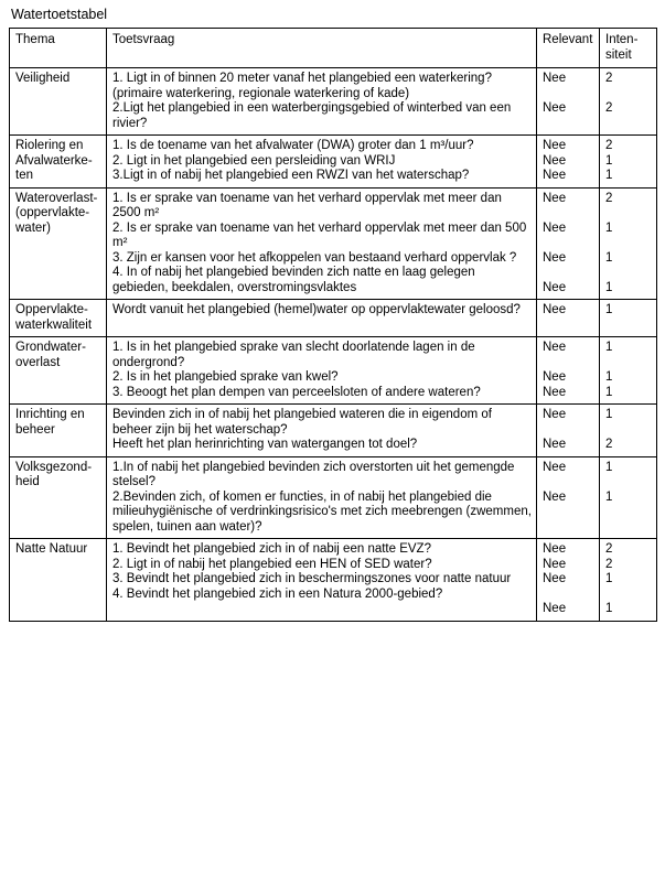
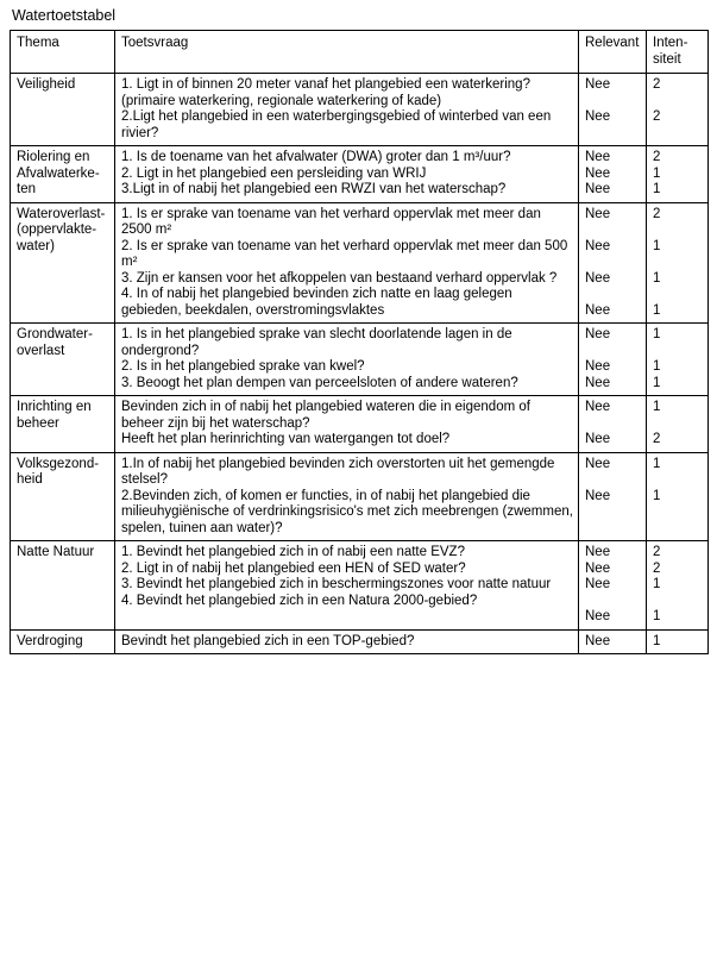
  Watertoetstabel
  Thema	Toetsvraag	Relevant	Inten-siteit
  Veiligheid	1. Ligt in of binnen 20 meter vanaf het plangebied een waterkering? (primaire waterkering, regionale waterkering of kade)2.Ligt het plangebied in een waterbergingsgebied of winterbed van een rivier?	NeeNee	22
  Riolering en Afvalwaterke-ten	1. Is de toename van het afvalwater (DWA) groter dan 1 m³/uur?2. Ligt in het plangebied een persleiding van WRIJ3.Ligt in of nabij het plangebied een RWZI van het waterschap?	NeeNeeNee	211
  Wateroverlast-(oppervlakte-water)	1. Is er sprake van toename van het verhard oppervlak met meer dan 2500 m²2. Is er sprake van toename van het verhard oppervlak met meer dan 500 m²3. Zijn er kansen voor het afkoppelen van bestaand verhard oppervlak ?4. In of nabij het plangebied bevinden zich natte en laag gelegen gebieden, beekdalen, overstromingsvlaktes	NeeNeeNeeNee	2111
- Oppervlakte-waterkwaliteit	Wordt vanuit het plangebied (hemel)water op oppervlaktewater geloosd?	Nee	1
  Grondwater-overlast	1. Is in het plangebied sprake van slecht doorlatende lagen in de ondergrond?2. Is in het plangebied sprake van kwel?3. Beoogt het plan dempen van perceelsloten of andere wateren?	NeeNeeNee	111
  Inrichting en beheer	Bevinden zich in of nabij het plangebied wateren die in eigendom of beheer zijn bij het waterschap?Heeft het plan herinrichting van watergangen tot doel?	NeeNee	12
  Volksgezond-heid	1.In of nabij het plangebied bevinden zich overstorten uit het gemengde stelsel?2.Bevinden zich, of komen er functies, in of nabij het plangebied die milieuhygiënische of verdrinkingsrisico's met zich meebrengen (zwemmen, spelen, tuinen aan water)?	NeeNee	11
  Natte Natuur	1. Bevindt het plangebied zich in of nabij een natte EVZ?2. Ligt in of nabij het plangebied een HEN of SED water?3. Bevindt het plangebied zich in beschermingszones voor natte natuur4. Bevindt het plangebied zich in een Natura 2000-gebied?	NeeNeeNeeNee	2211
+ Verdroging	Bevindt het plangebied zich in een TOP-gebied?	Nee	1
